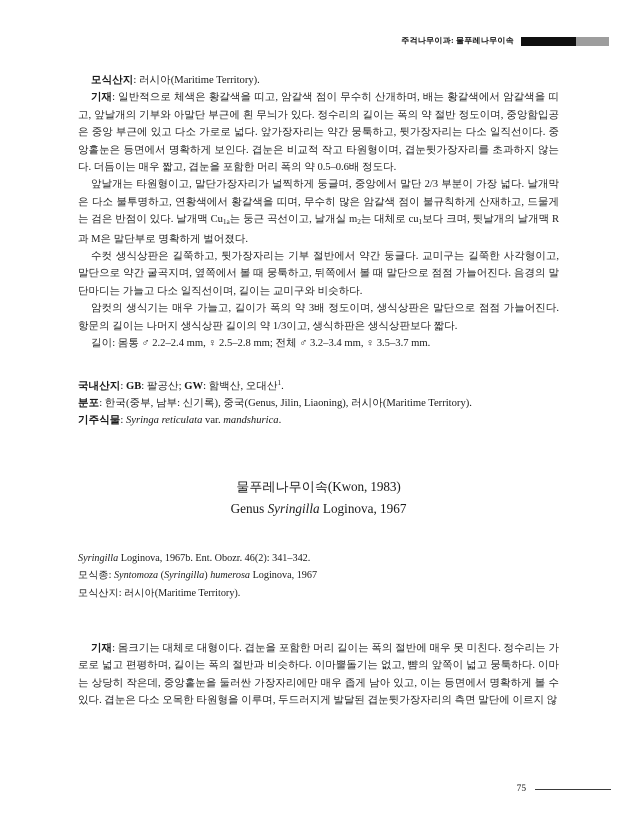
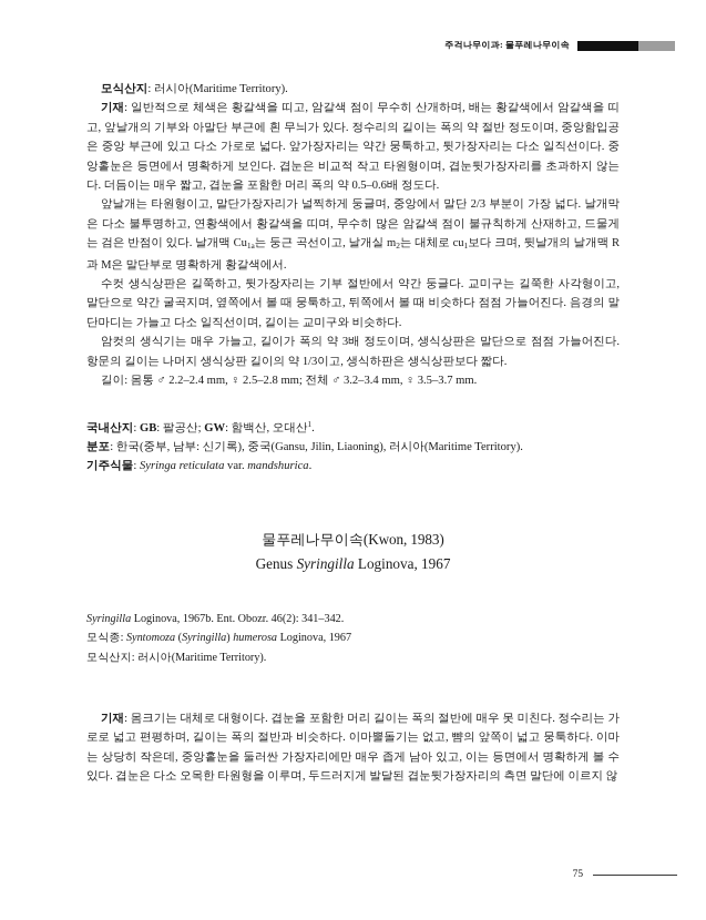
  주걱나무이과: 물푸레나무이속
  모식산지: 러시아(Maritime Territory).
  기재: 일반적으로 체색은 황갈색을 띠고, 암갈색 점이 무수히 산개하며, 배는 황갈색에서 암갈색을 띠고, 앞날개의 기부와 아말단 부근에 흰 무늬가 있다. 정수리의 길이는 폭의 약 절반 정도이며, 중앙함입공은 중앙 부근에 있고 다소 가로로 넓다. 앞가장자리는 약간 뭉툭하고, 뒷가장자리는 다소 일직선이다. 중앙홑눈은 등면에서 명확하게 보인다. 겹눈은 비교적 작고 타원형이며, 겹눈뒷가장자리를 초과하지 않는다. 더듬이는 매우 짧고, 겹눈을 포함한 머리 폭의 약 0.5–0.6배 정도다.
- 앞날개는 타원형이고, 말단가장자리가 널찍하게 둥글며, 중앙에서 말단 2/3 부분이 가장 넓다. 날개막은 다소 불투명하고, 연황색에서 황갈색을 띠며, 무수히 많은 암갈색 점이 불규칙하게 산재하고, 드물게는 검은 반점이 있다. 날개맥 Cu1a는 둥근 곡선이고, 날개실 m2는 대체로 cu1보다 크며, 뒷날개의 날개맥 R과 M은 말단부로 명확하게 벌어졌다.
+ 앞날개는 타원형이고, 말단가장자리가 널찍하게 둥글며, 중앙에서 말단 2/3 부분이 가장 넓다. 날개막은 다소 불투명하고, 연황색에서 황갈색을 띠며, 무수히 많은 암갈색 점이 불규칙하게 산재하고, 드물게는 검은 반점이 있다. 날개맥 Cu1a는 둥근 곡선이고, 날개실 m2는 대체로 cu1보다 크며, 뒷날개의 날개맥 R과 M은 말단부로 명확하게 황갈색에서.
- 수컷 생식상판은 길쭉하고, 뒷가장자리는 기부 절반에서 약간 둥글다. 교미구는 길쭉한 사각형이고, 말단으로 약간 굴곡지며, 옆쪽에서 볼 때 뭉툭하고, 뒤쪽에서 볼 때 말단으로 점점 가늘어진다. 음경의 말단마디는 가늘고 다소 일직선이며, 길이는 교미구와 비슷하다.
+ 수컷 생식상판은 길쭉하고, 뒷가장자리는 기부 절반에서 약간 둥글다. 교미구는 길쭉한 사각형이고, 말단으로 약간 굴곡지며, 옆쪽에서 볼 때 뭉툭하고, 뒤쪽에서 볼 때 비슷하다 점점 가늘어진다. 음경의 말단마디는 가늘고 다소 일직선이며, 길이는 교미구와 비슷하다.
  암컷의 생식기는 매우 가늘고, 길이가 폭의 약 3배 정도이며, 생식상판은 말단으로 점점 가늘어진다. 항문의 길이는 나머지 생식상판 길이의 약 1/3이고, 생식하판은 생식상판보다 짧다.
  길이: 몸통 ♂ 2.2–2.4 mm, ♀ 2.5–2.8 mm; 전체 ♂ 3.2–3.4 mm, ♀ 3.5–3.7 mm.
  국내산지: GB: 팔공산; GW: 함백산, 오대산1.
- 분포: 한국(중부, 남부: 신기록), 중국(Genus, Jilin, Liaoning), 러시아(Maritime Territory).
+ 분포: 한국(중부, 남부: 신기록), 중국(Gansu, Jilin, Liaoning), 러시아(Maritime Territory).
  기주식물: Syringa reticulata var. mandshurica.
  물푸레나무이속(Kwon, 1983)
  Genus Syringilla Loginova, 1967
  Syringilla Loginova, 1967b. Ent. Obozr. 46(2): 341–342.
  모식종: Syntomoza (Syringilla) humerosa Loginova, 1967
  모식산지: 러시아(Maritime Territory).
  기재: 몸크기는 대체로 대형이다. 겹눈을 포함한 머리 길이는 폭의 절반에 매우 못 미친다. 정수리는 가로로 넓고 편평하며, 길이는 폭의 절반과 비슷하다. 이마뿔돌기는 없고, 뺨의 앞쪽이 넓고 뭉툭하다. 이마는 상당히 작은데, 중앙홑눈을 둘러싼 가장자리에만 매우 좁게 남아 있고, 이는 등면에서 명확하게 볼 수 있다. 겹눈은 다소 오목한 타원형을 이루며, 두드러지게 발달된 겹눈뒷가장자리의 측면 말단에 이르지 않
  75
